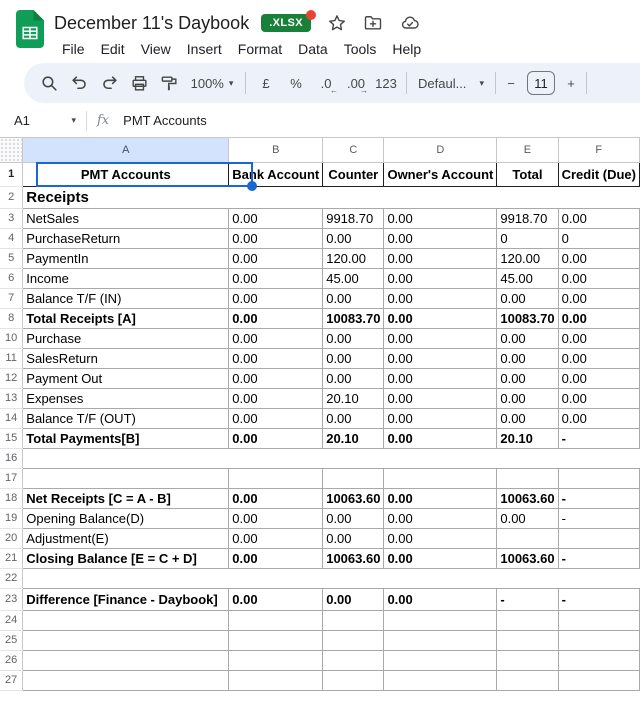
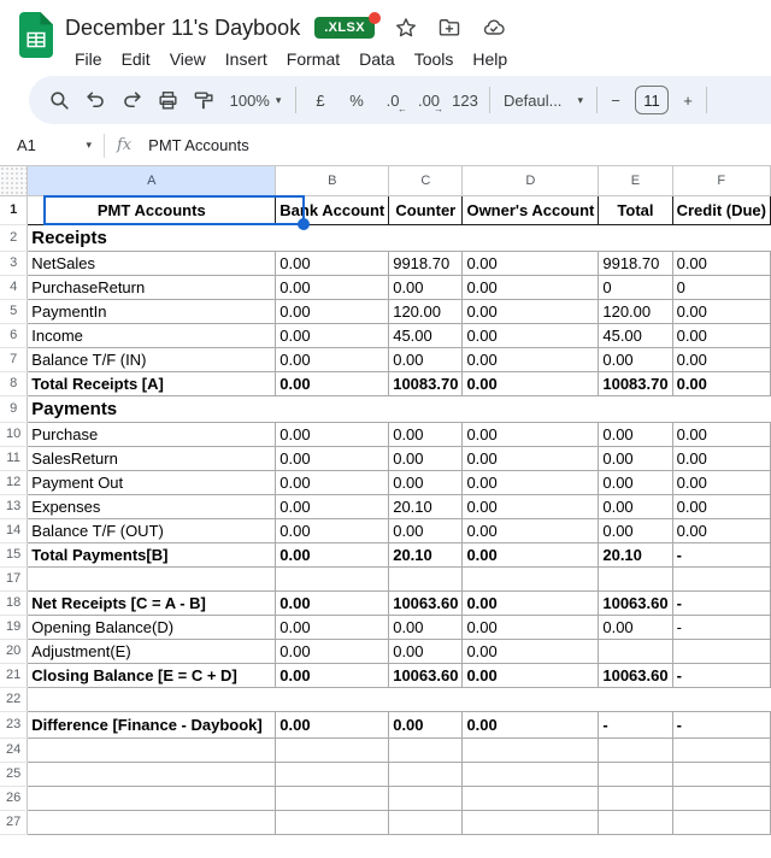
  December 11's Daybook
  .XLSX
  File
  Edit
  View
  Insert
  Format
  Data
  Tools
  Help
  100%
  ▾
  £
  %
  .0
  ←
  .00
  →
  123
  Defaul...
  ▾
  −
  11
  +
  A1
  ▾
  fx
  PMT Accounts
  	A	B	C	D	E	F
  1	PMT Accounts	Bank Account	Counter	Owner's Account	Total	Credit (Due)
  2	Receipts
  3	NetSales	0.00	9918.70	0.00	9918.70	0.00
  4	PurchaseReturn	0.00	0.00	0.00	0	0
  5	PaymentIn	0.00	120.00	0.00	120.00	0.00
  6	Income	0.00	45.00	0.00	45.00	0.00
  7	Balance T/F (IN)	0.00	0.00	0.00	0.00	0.00
  8	Total Receipts [A]	0.00	10083.70	0.00	10083.70	0.00
+ 9	Payments
  10	Purchase	0.00	0.00	0.00	0.00	0.00
  11	SalesReturn	0.00	0.00	0.00	0.00	0.00
  12	Payment Out	0.00	0.00	0.00	0.00	0.00
  13	Expenses	0.00	20.10	0.00	0.00	0.00
  14	Balance T/F (OUT)	0.00	0.00	0.00	0.00	0.00
  15	Total Payments[B]	0.00	20.10	0.00	20.10	-
- 16
  17
  18	Net Receipts [C = A - B]	0.00	10063.60	0.00	10063.60	-
  19	Opening Balance(D)	0.00	0.00	0.00	0.00	-
  20	Adjustment(E)	0.00	0.00	0.00
  21	Closing Balance [E = C + D]	0.00	10063.60	0.00	10063.60	-
  22
  23	Difference [Finance - Daybook]	0.00	0.00	0.00	-	-
  24
  25
  26
  27
